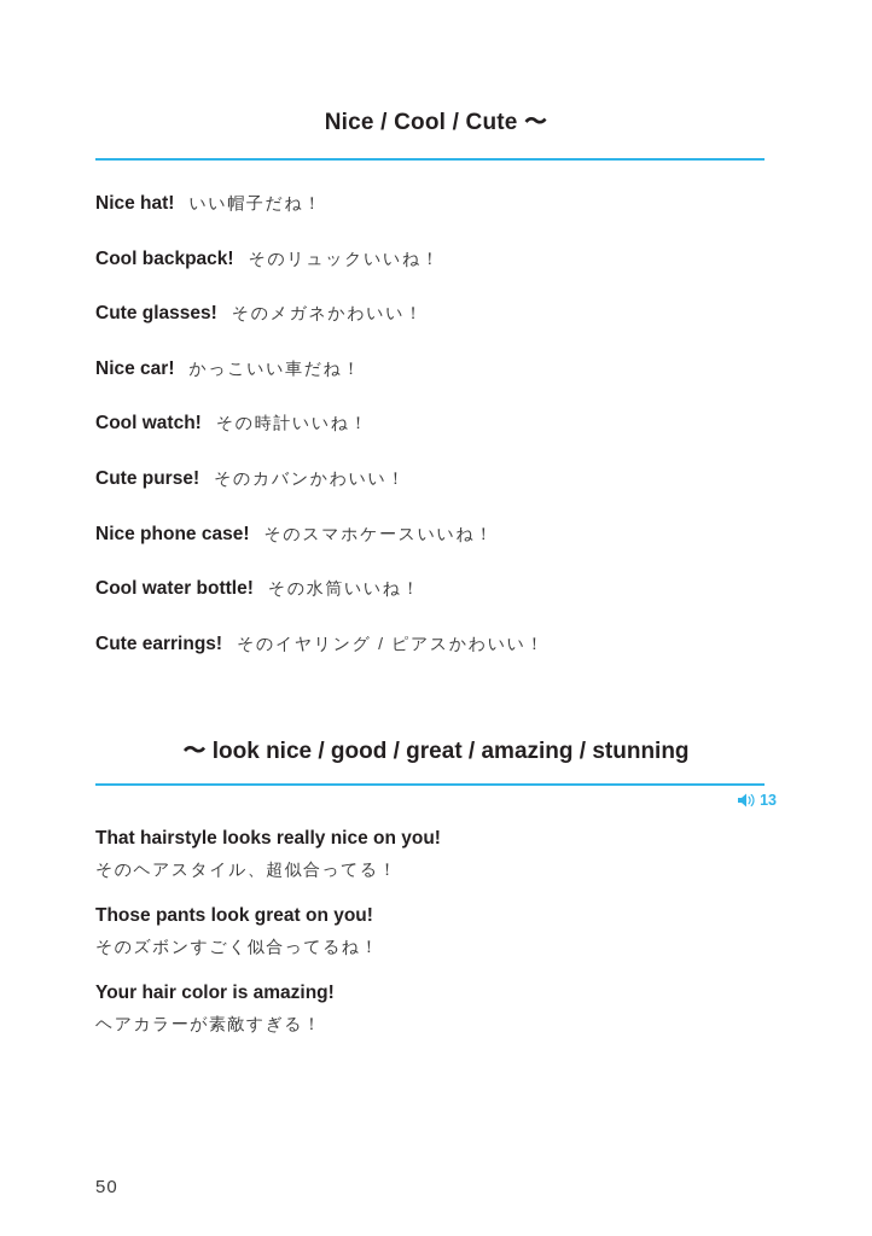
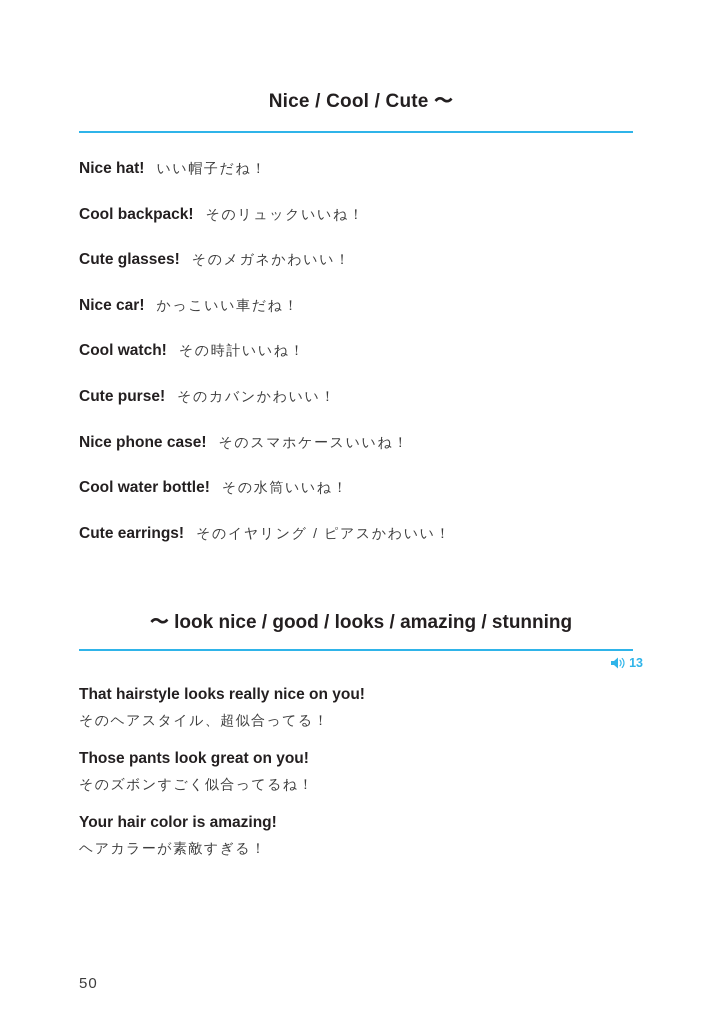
  Nice / Cool / Cute 〜
  Nice hat! いい帽子だね！
  Cool backpack! そのリュックいいね！
  Cute glasses! そのメガネかわいい！
  Nice car! かっこいい車だね！
  Cool watch! その時計いいね！
  Cute purse! そのカバンかわいい！
  Nice phone case! そのスマホケースいいね！
  Cool water bottle! その水筒いいね！
  Cute earrings! そのイヤリング / ピアスかわいい！
- 〜 look nice / good / great / amazing / stunning
+ 〜 look nice / good / looks / amazing / stunning
  13
  That hairstyle looks really nice on you!
  そのヘアスタイル、超似合ってる！
  Those pants look great on you!
  そのズボンすごく似合ってるね！
  Your hair color is amazing!
  ヘアカラーが素敵すぎる！
  50
